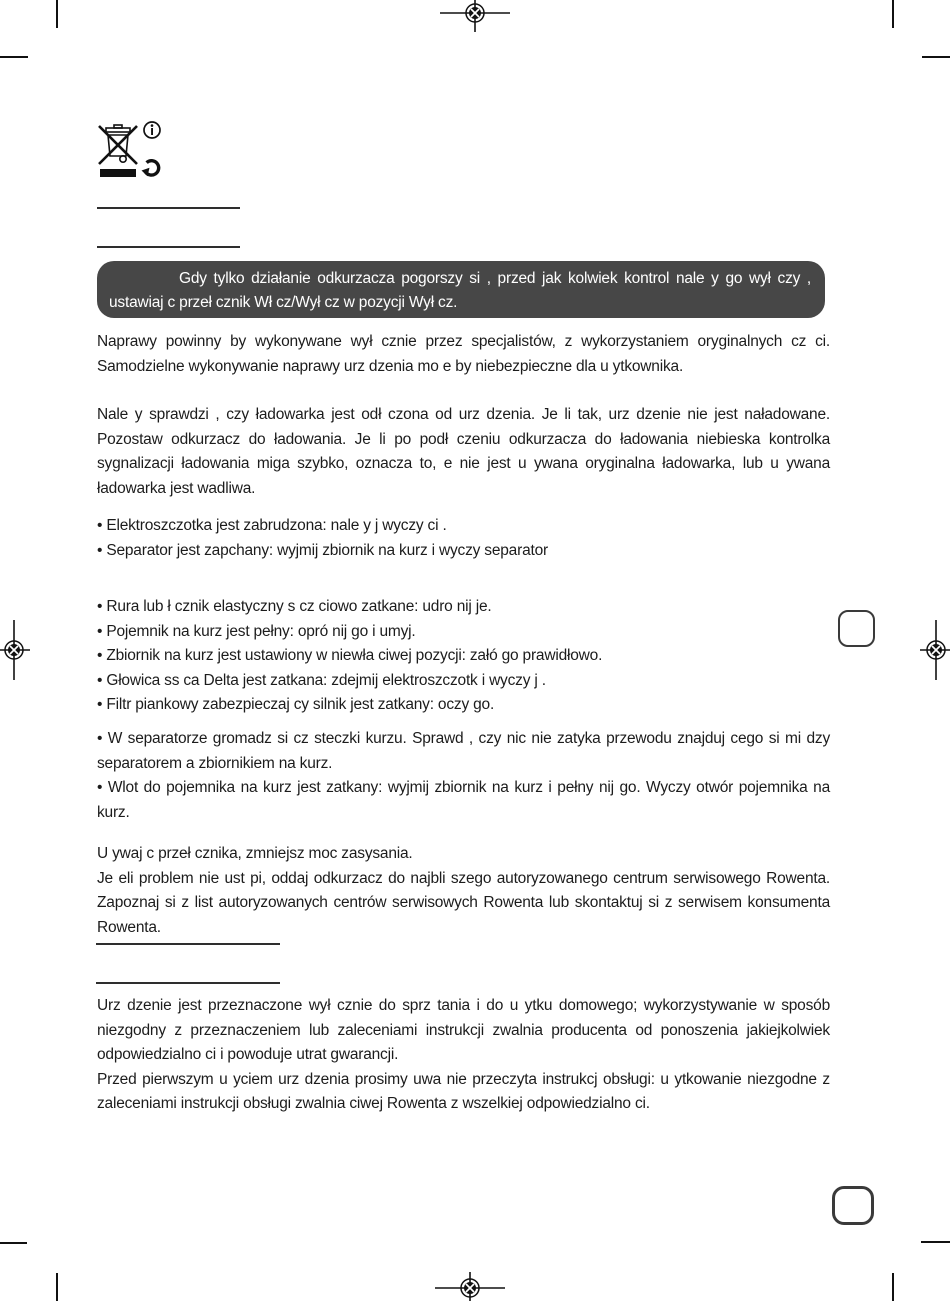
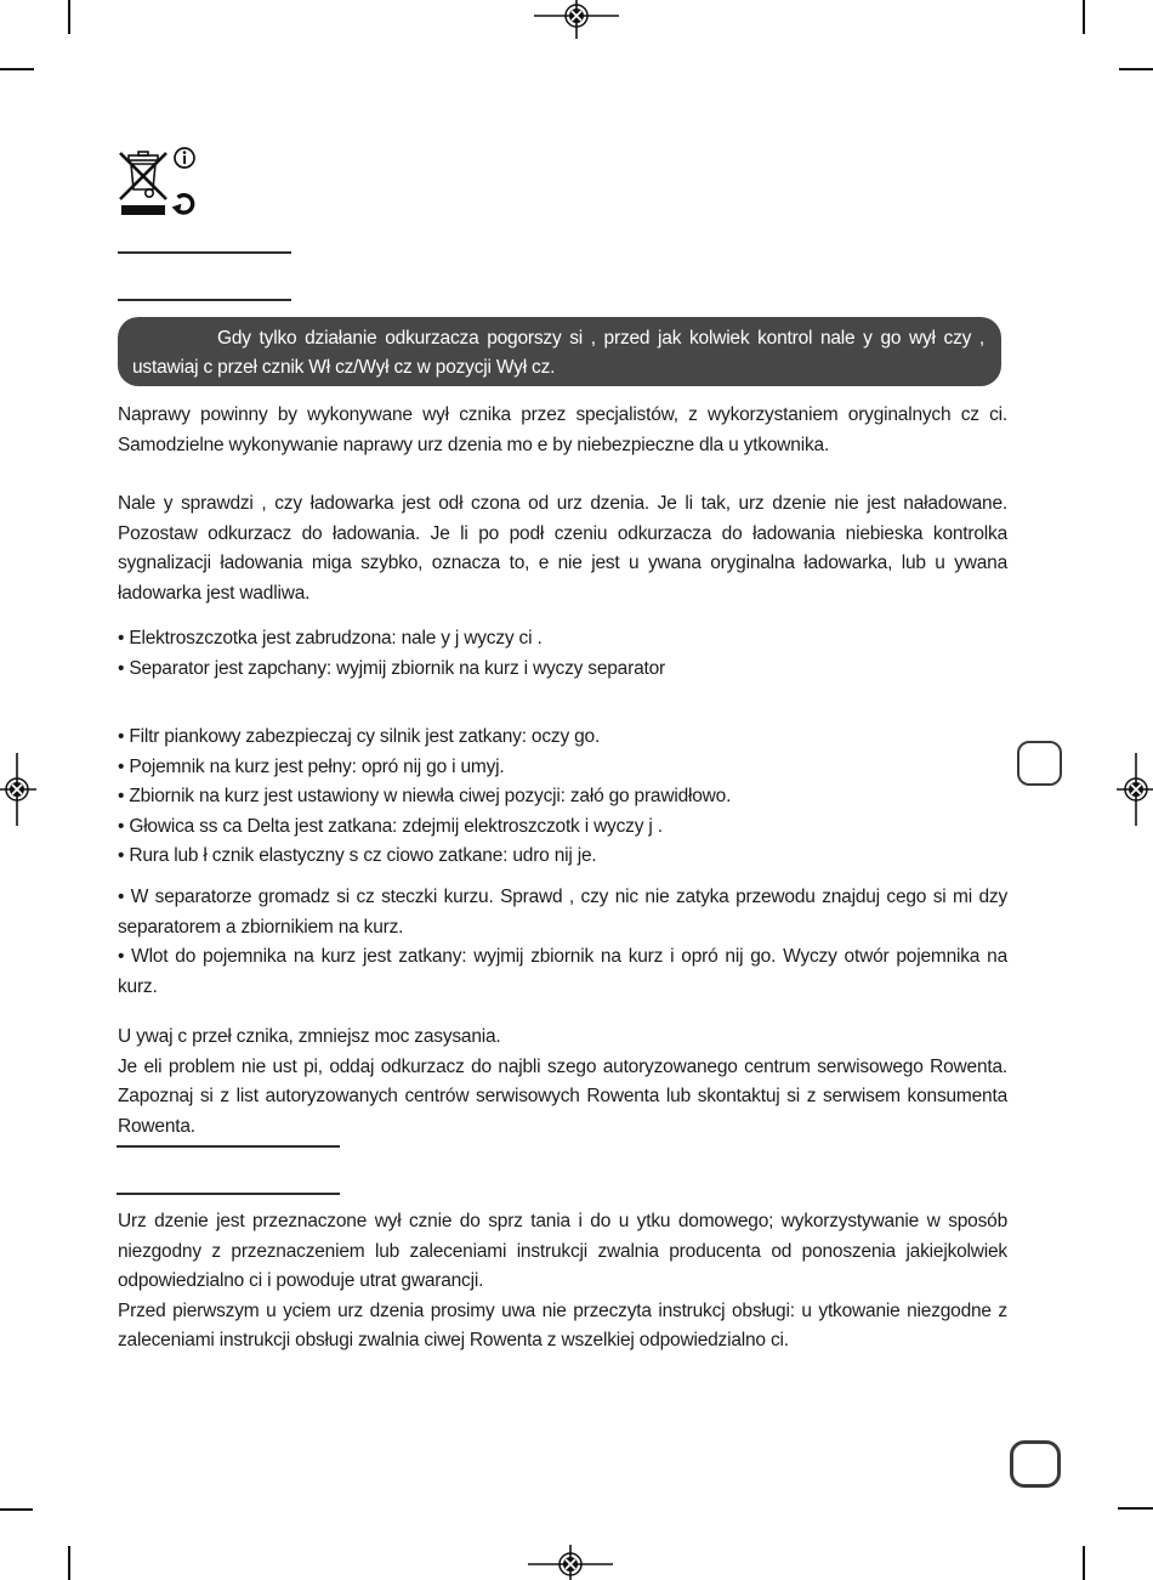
  Gdy tylko działanie odkurzacza pogorszy si , przed jak kolwiek kontrol nale y go wył czy , ustawiaj c przeł cznik Wł cz/Wył cz w pozycji Wył cz.
- Naprawy powinny by wykonywane wył cznie przez specjalistów, z wykorzystaniem oryginalnych cz ci. Samodzielne wykonywanie naprawy urz dzenia mo e by niebezpieczne dla u ytkownika.
+ Naprawy powinny by wykonywane wył cznika przez specjalistów, z wykorzystaniem oryginalnych cz ci. Samodzielne wykonywanie naprawy urz dzenia mo e by niebezpieczne dla u ytkownika.
  Nale y sprawdzi , czy ładowarka jest odł czona od urz dzenia. Je li tak, urz dzenie nie jest naładowane. Pozostaw odkurzacz do ładowania. Je li po podł czeniu odkurzacza do ładowania niebieska kontrolka sygnalizacji ładowania miga szybko, oznacza to, e nie jest u ywana oryginalna ładowarka, lub u ywana ładowarka jest wadliwa.
  • Elektroszczotka jest zabrudzona: nale y j wyczy ci .
  • Separator jest zapchany: wyjmij zbiornik na kurz i wyczy separator
- • Rura lub ł cznik elastyczny s cz ciowo zatkane: udro nij je.
+ • Filtr piankowy zabezpieczaj cy silnik jest zatkany: oczy go.
  • Pojemnik na kurz jest pełny: opró nij go i umyj.
  • Zbiornik na kurz jest ustawiony w niewła ciwej pozycji: załó go prawidłowo.
  • Głowica ss ca Delta jest zatkana: zdejmij elektroszczotk i wyczy j .
- • Filtr piankowy zabezpieczaj cy silnik jest zatkany: oczy go.
+ • Rura lub ł cznik elastyczny s cz ciowo zatkane: udro nij je.
  • W separatorze gromadz si cz steczki kurzu. Sprawd , czy nic nie zatyka przewodu znajduj cego si mi dzy separatorem a zbiornikiem na kurz.
- • Wlot do pojemnika na kurz jest zatkany: wyjmij zbiornik na kurz i pełny nij go. Wyczy otwór pojemnika na kurz.
+ • Wlot do pojemnika na kurz jest zatkany: wyjmij zbiornik na kurz i opró nij go. Wyczy otwór pojemnika na kurz.
  U ywaj c przeł cznika, zmniejsz moc zasysania.
  Je eli problem nie ust pi, oddaj odkurzacz do najbli szego autoryzowanego centrum serwisowego Rowenta. Zapoznaj si z list autoryzowanych centrów serwisowych Rowenta lub skontaktuj si z serwisem konsumenta Rowenta.
  Urz dzenie jest przeznaczone wył cznie do sprz tania i do u ytku domowego; wykorzystywanie w sposób niezgodny z przeznaczeniem lub zaleceniami instrukcji zwalnia producenta od ponoszenia jakiejkolwiek odpowiedzialno ci i powoduje utrat gwarancji.
  Przed pierwszym u yciem urz dzenia prosimy uwa nie przeczyta instrukcj obsługi: u ytkowanie niezgodne z zaleceniami instrukcji obsługi zwalnia ciwej Rowenta z wszelkiej odpowiedzialno ci.
